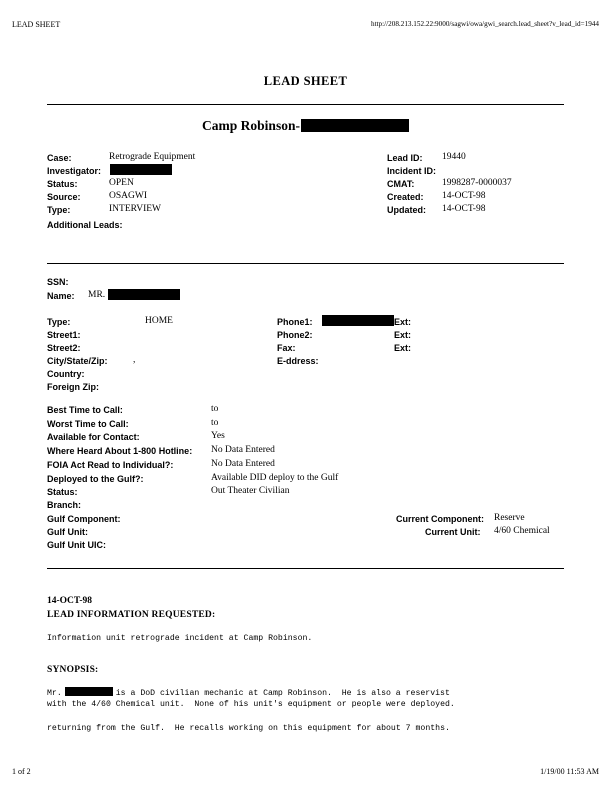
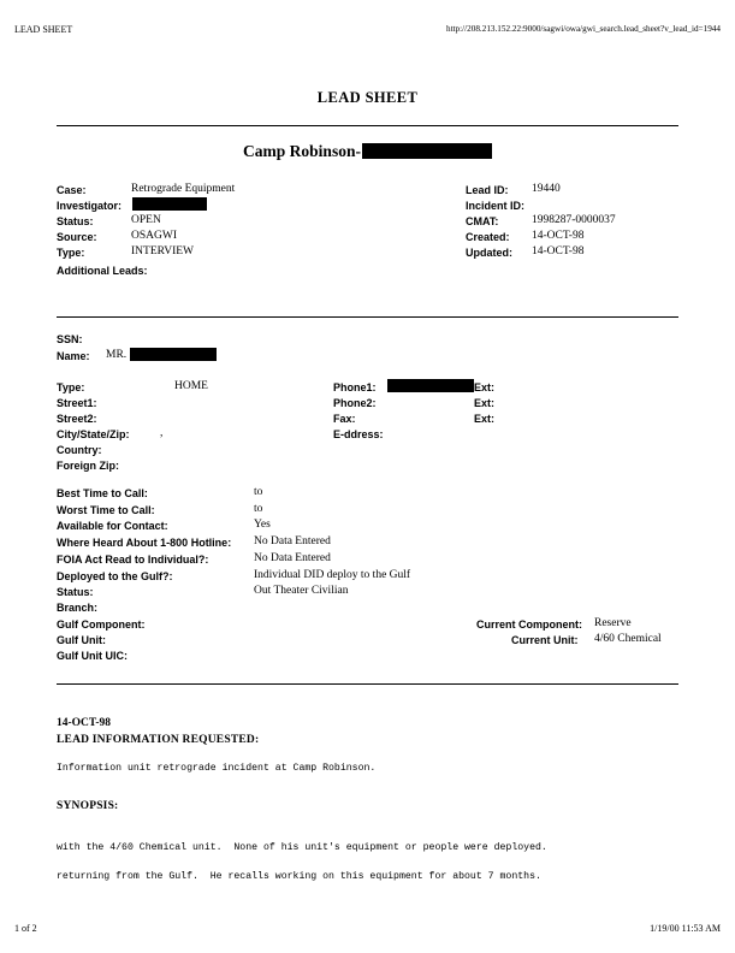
  LEAD SHEET
  http://208.213.152.22:9000/sagwi/owa/gwi_search.lead_sheet?v_lead_id=1944
  LEAD SHEET
  Camp Robinson-
  Case:
  Retrograde Equipment
  Investigator:
  Status:
  OPEN
  Source:
  OSAGWI
  Type:
  INTERVIEW
  Additional Leads:
  Lead ID:
  19440
  Incident ID:
  CMAT:
  1998287-0000037
  Created:
  14-OCT-98
  Updated:
  14-OCT-98
  SSN:
  Name:
  MR.
  Type:
  HOME
  Street1:
  Street2:
  City/State/Zip:
  ,
  Country:
  Foreign Zip:
  Phone1:
  Ext:
  Phone2:
  Ext:
  Fax:
  Ext:
  E-ddress:
  Best Time to Call:
  to
  Worst Time to Call:
  to
  Available for Contact:
  Yes
  Where Heard About 1-800 Hotline:
  No Data Entered
  FOIA Act Read to Individual?:
  No Data Entered
  Deployed to the Gulf?:
- Available DID deploy to the Gulf
+ Individual DID deploy to the Gulf
  Status:
  Out Theater Civilian
  Branch:
  Gulf Component:
  Gulf Unit:
  Gulf Unit UIC:
  Current Component:
  Reserve
  Current Unit:
  4/60 Chemical
  14-OCT-98
  LEAD INFORMATION REQUESTED:
  Information unit retrograde incident at Camp Robinson.
  SYNOPSIS:
- Mr. is a DoD civilian mechanic at Camp Robinson. He is also a reservist
  with the 4/60 Chemical unit. None of his unit's equipment or people were deployed.
  returning from the Gulf. He recalls working on this equipment for about 7 months.
  1 of 2
  1/19/00 11:53 AM
